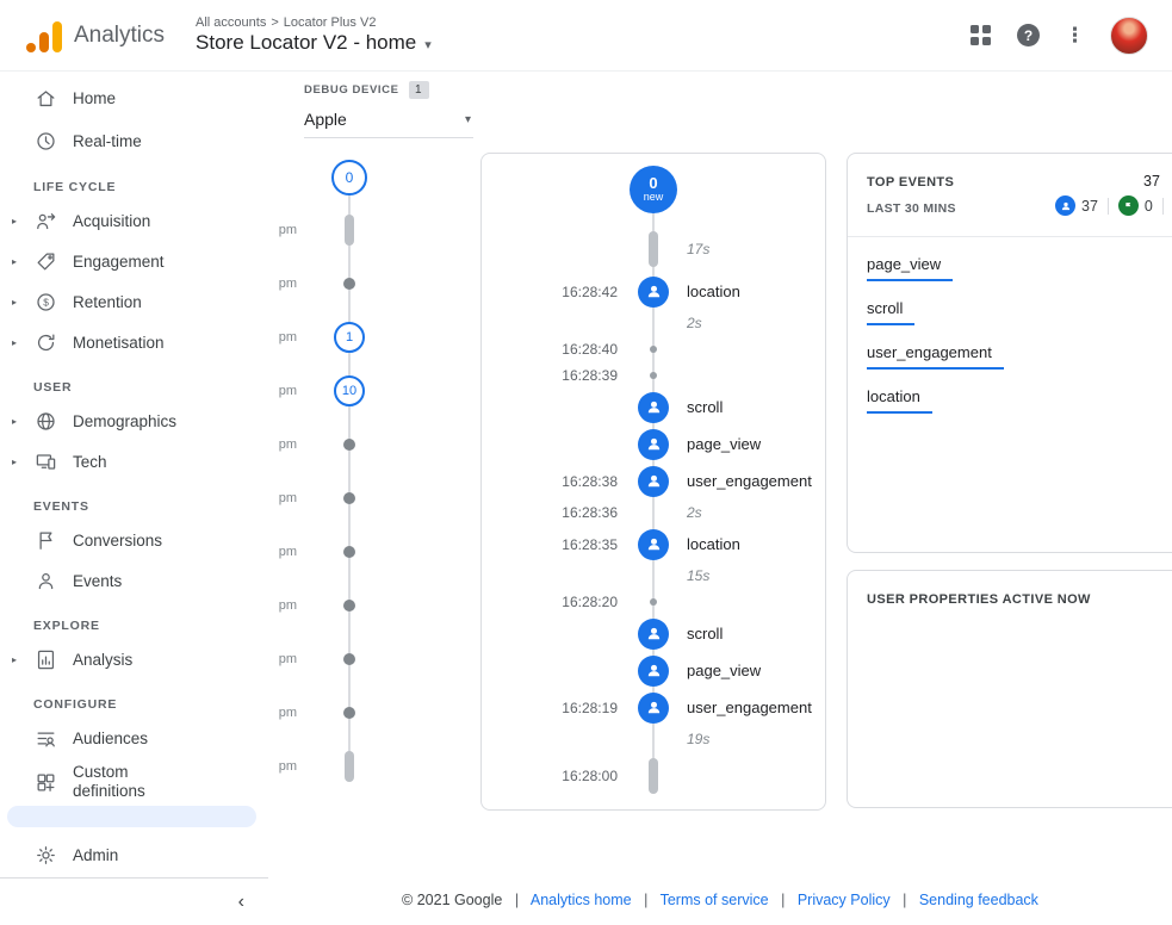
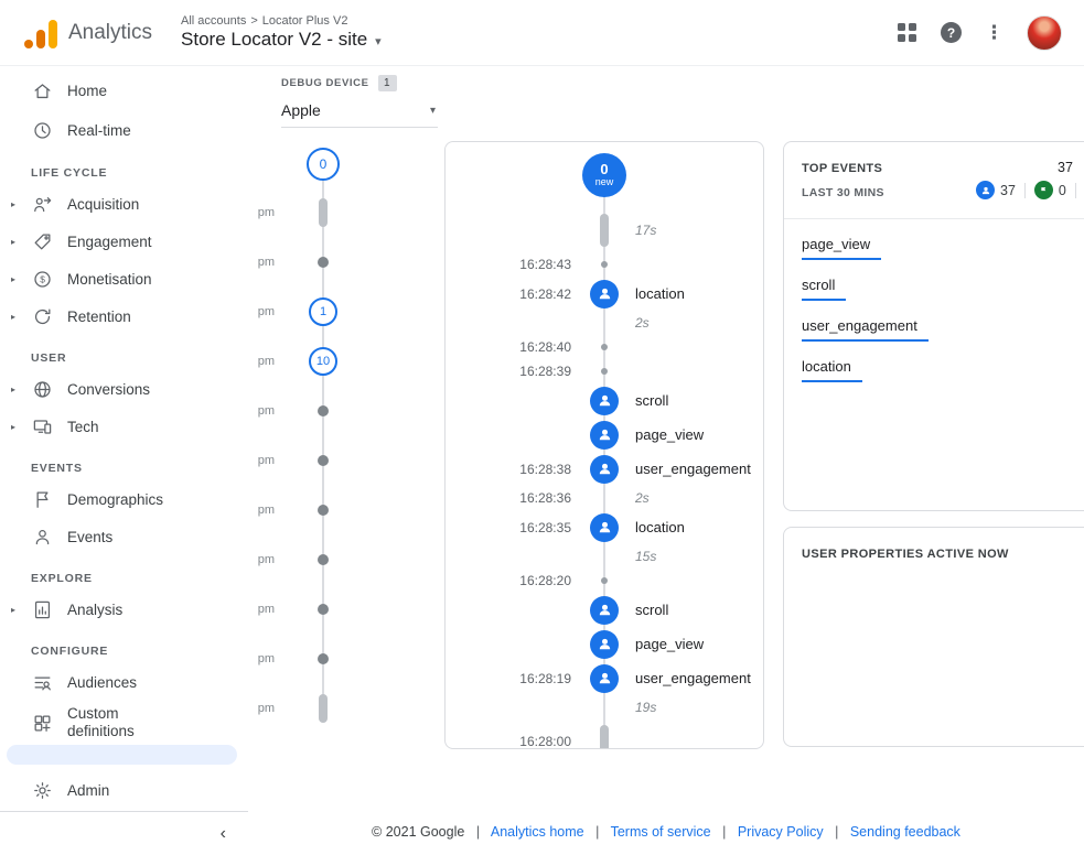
  Analytics
  All accounts > Locator Plus V2
- Store Locator V2 - home
+ Store Locator V2 - site
  ▾
  ?
  ⋮
  Home
  Real-time
  LIFE CYCLE
  ▸
  Acquisition
  ▸
  Engagement
  ▸
  $
- Retention
+ Monetisation
  ▸
- Monetisation
+ Retention
  USER
  ▸
- Demographics
+ Conversions
  ▸
  Tech
  EVENTS
- Conversions
+ Demographics
  Events
  EXPLORE
  ▸
  Analysis
  CONFIGURE
  Audiences
  Custom definitions
  Admin
  ‹
  DEBUG DEVICE
  1
  Apple
  ▾
  0
  pm
  pm
  pm
  1
  pm
  10
  pm
  pm
  pm
  pm
  pm
  pm
  pm
  0
  new
  17s
+ 16:28:43
  16:28:42
  location
  2s
  16:28:40
  16:28:39
  scroll
  page_view
  16:28:38
  user_engagement
  16:28:36
  2s
  16:28:35
  location
  15s
  16:28:20
  scroll
  page_view
  16:28:19
  user_engagement
  19s
  16:28:00
  TOP EVENTS
  37
  LAST 30 MINS
  37
  0
  page_view
  scroll
  user_engagement
  location
  USER PROPERTIES ACTIVE NOW
  © 2021 Google | Analytics home | Terms of service | Privacy Policy | Sending feedback
